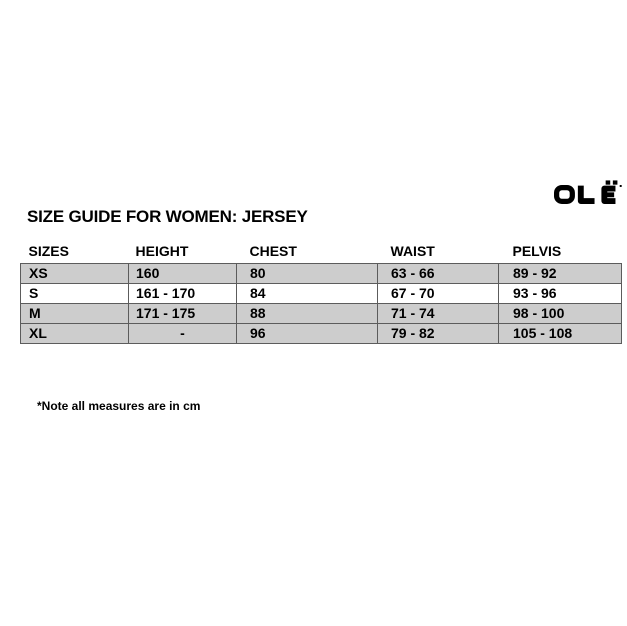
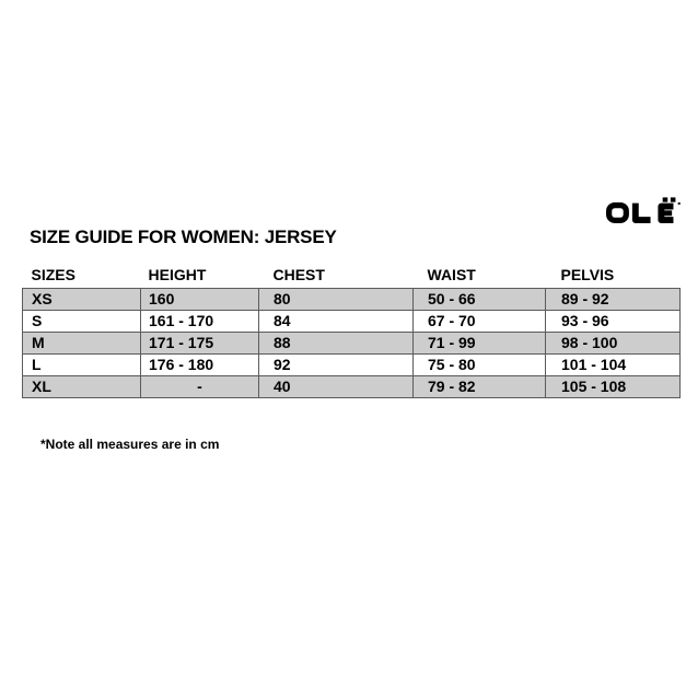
  SIZE GUIDE FOR WOMEN: JERSEY
  SIZES	HEIGHT	CHEST	WAIST	PELVIS
- XS	160	80	63 - 66	89 - 92
+ XS	160	80	50 - 66	89 - 92
  S	161 - 170	84	67 - 70	93 - 96
- M	171 - 175	88	71 - 74	98 - 100
+ M	171 - 175	88	71 - 99	98 - 100
+ L	176 - 180	92	75 - 80	101 - 104
- XL	-	96	79 - 82	105 - 108
+ XL	-	40	79 - 82	105 - 108
  *Note all measures are in cm
